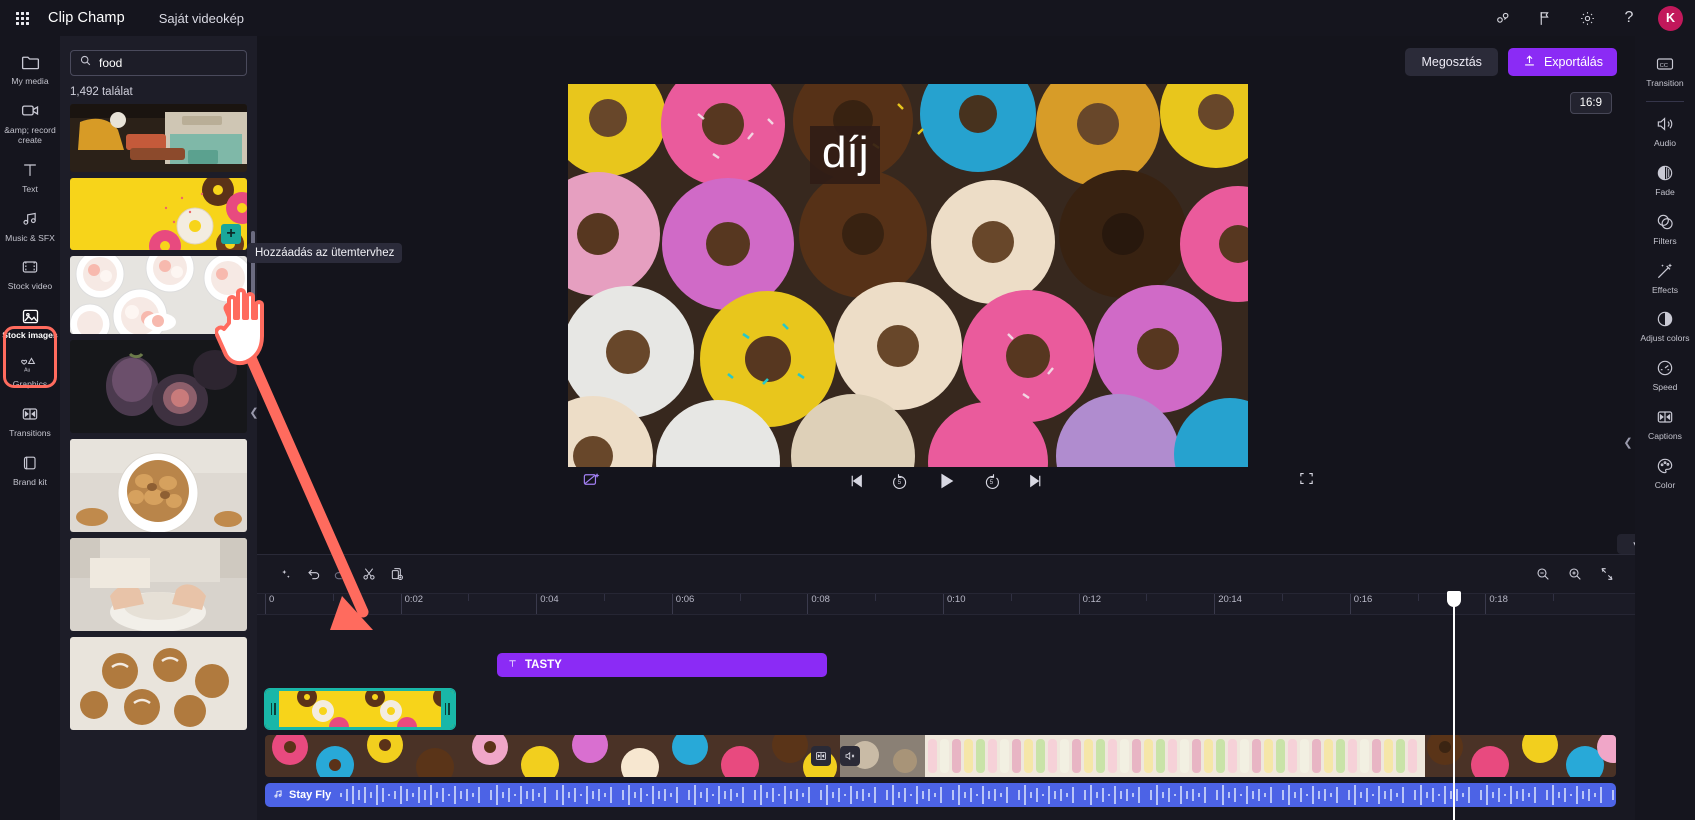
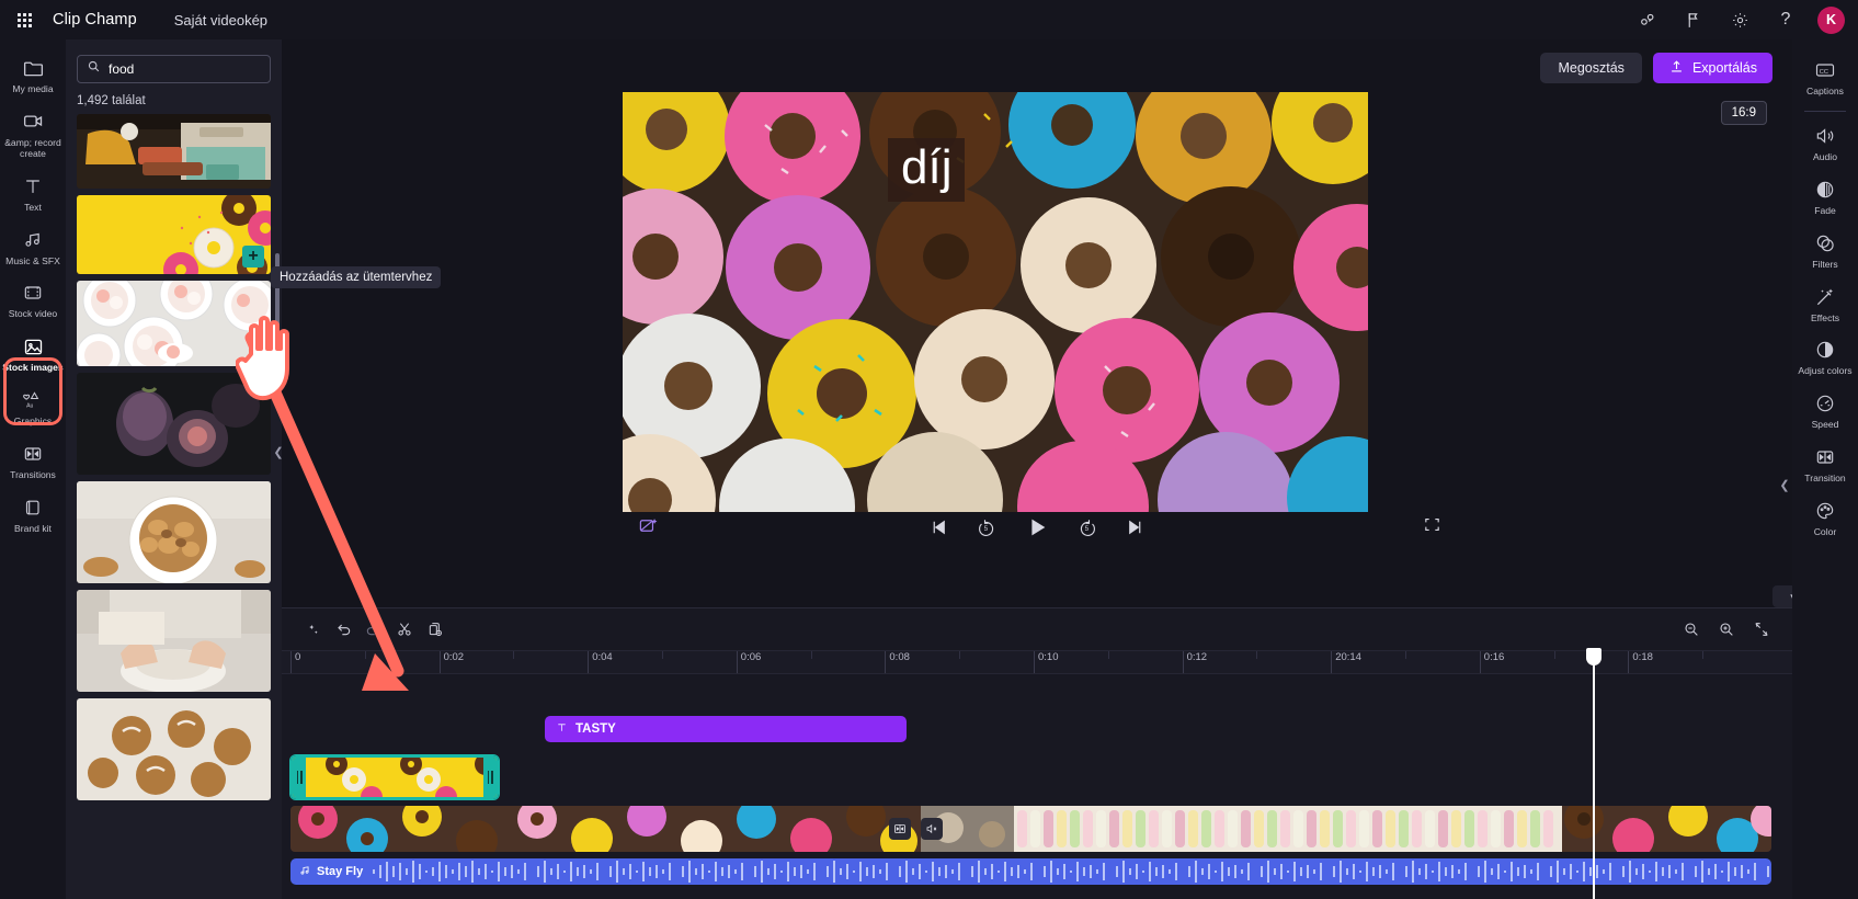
  Clip Champ
  Saját videokép
  ?
  K
  My media
  &amp; record create
  Text
  Music & SFX
  Stock video
  Stock images
  Graphics
  Transitions
  Brand kit
  food
  1,492 találat
  +
  ❮
  Megosztás
  Exportálás
  16:9
  díj
  ❮
- Transition
+ Captions
  Audio
  Fade
  Filters
  Effects
  Adjust colors
  Speed
- Captions
+ Transition
  Color
  0
  0:02
  0:04
  0:06
  0:08
  0:10
  0:12
  20:14
  0:16
  0:18
  TASTY
  Stay Fly
  Hozzáadás az ütemtervhez
